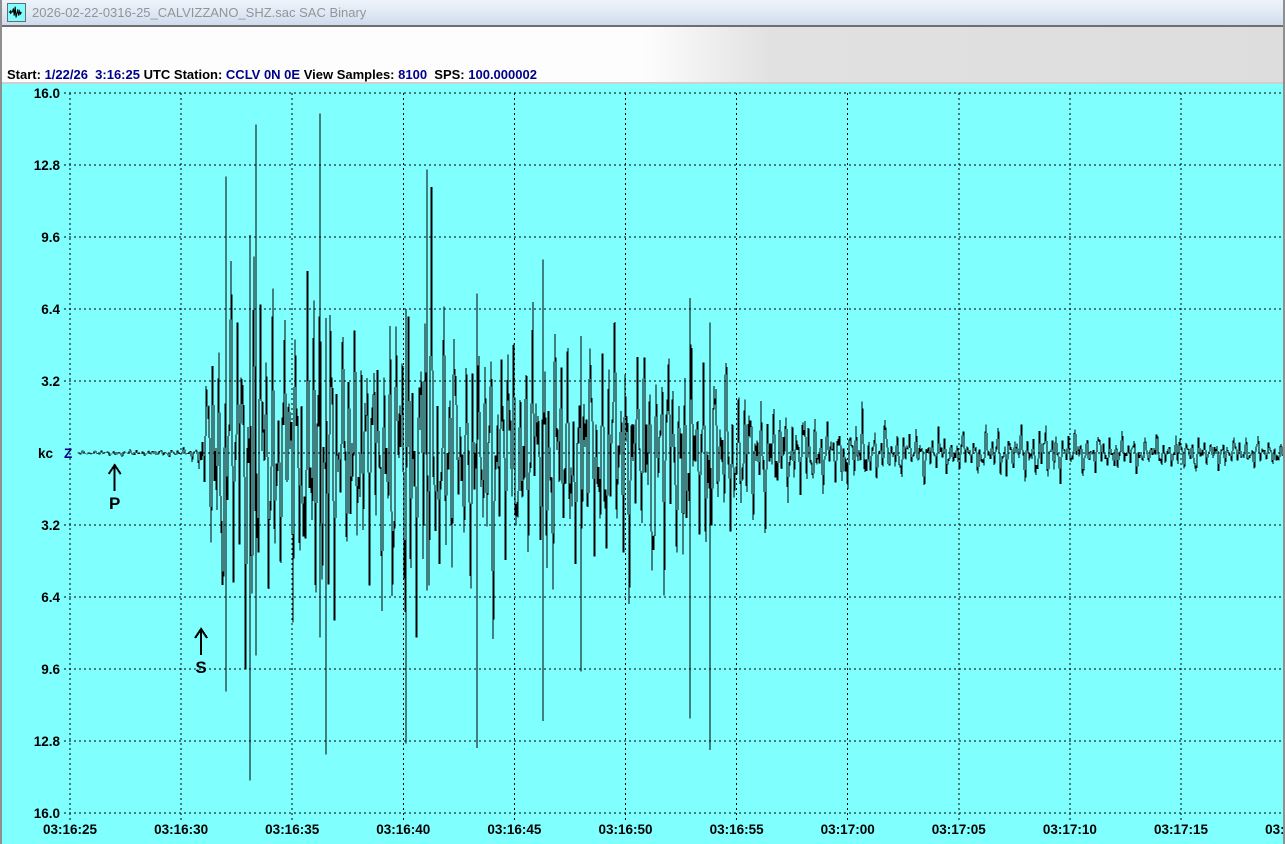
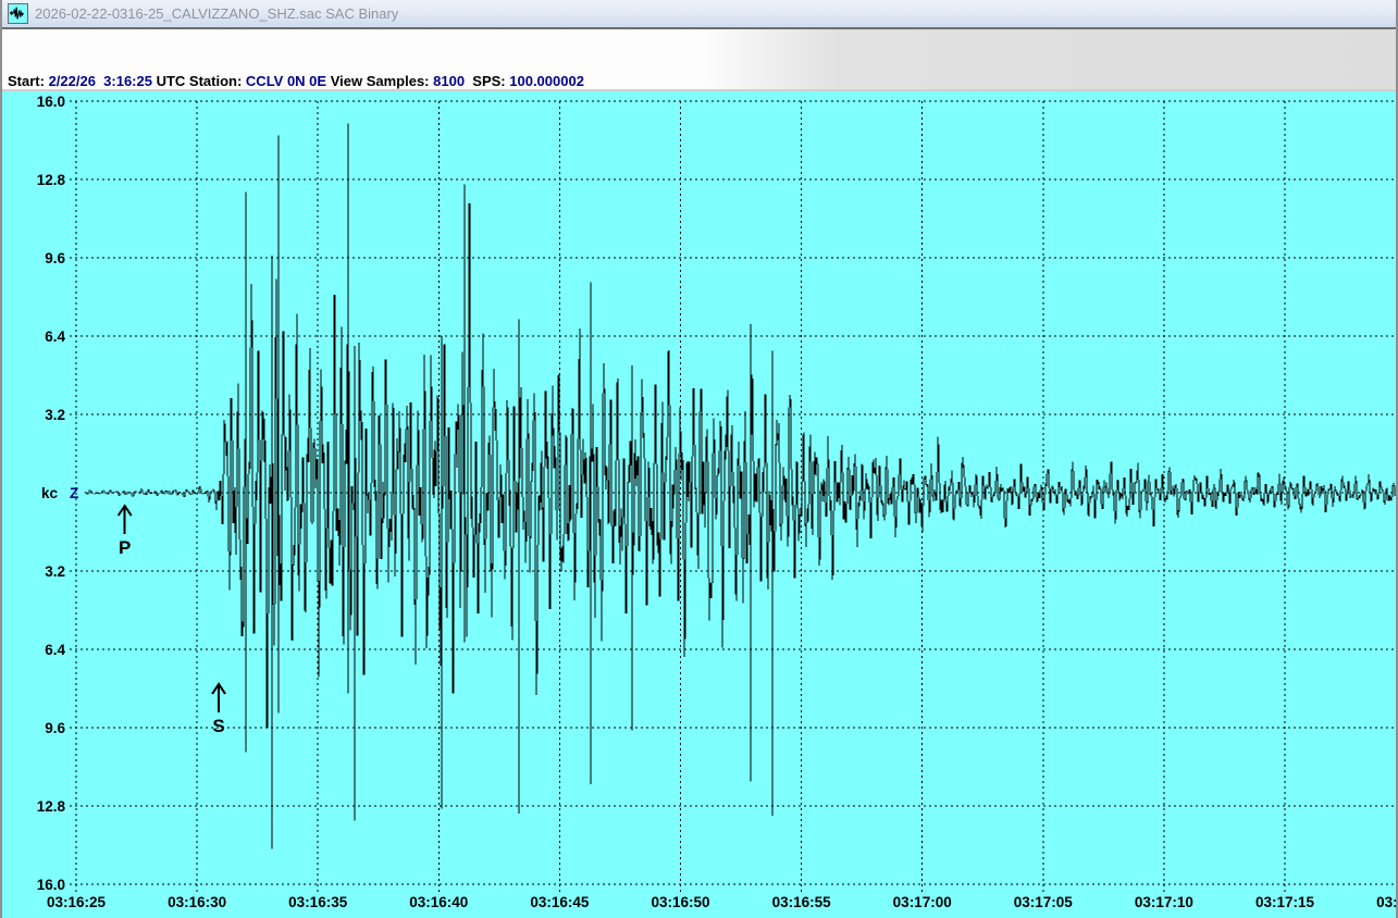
  2026-02-22-0316-25_CALVIZZANO_SHZ.sac SAC Binary
- Start: 1/22/26 3:16:25 UTC Station: CCLV 0N 0E View Samples: 8100 SPS: 100.000002
+ Start: 2/22/26 3:16:25 UTC Station: CCLV 0N 0E View Samples: 8100 SPS: 100.000002
  16.0
  12.8
  9.6
  6.4
  3.2
  kc
  Z
  3.2
  6.4
  9.6
  12.8
  16.0
  03:16:25
  03:16:30
  03:16:35
  03:16:40
  03:16:45
  03:16:50
  03:16:55
  03:17:00
  03:17:05
  03:17:10
  03:17:15
  P
  S
